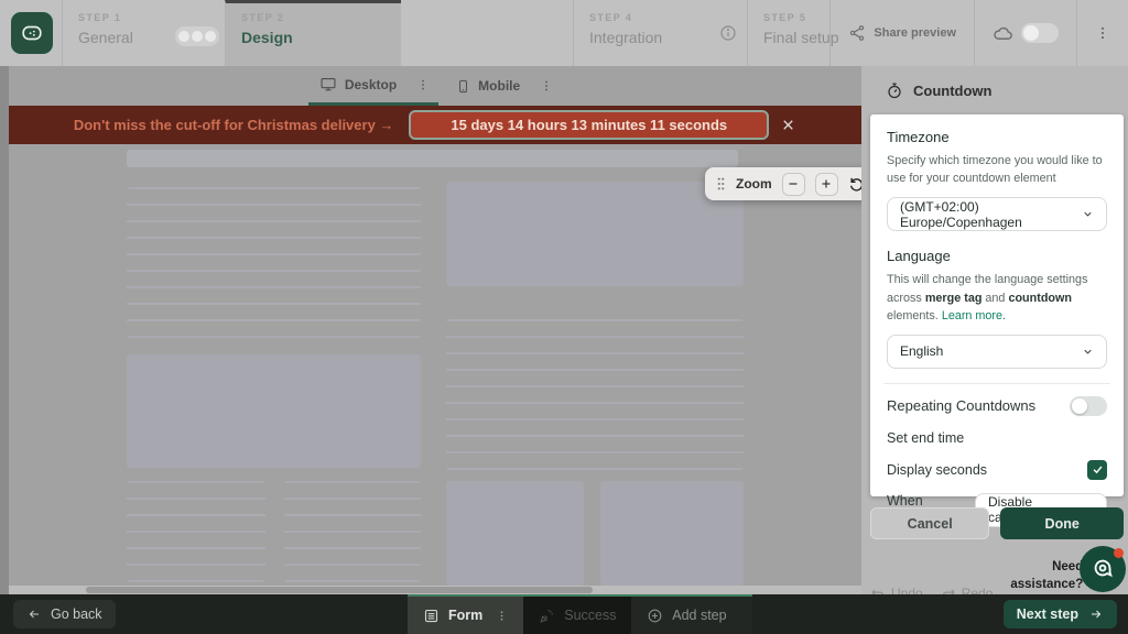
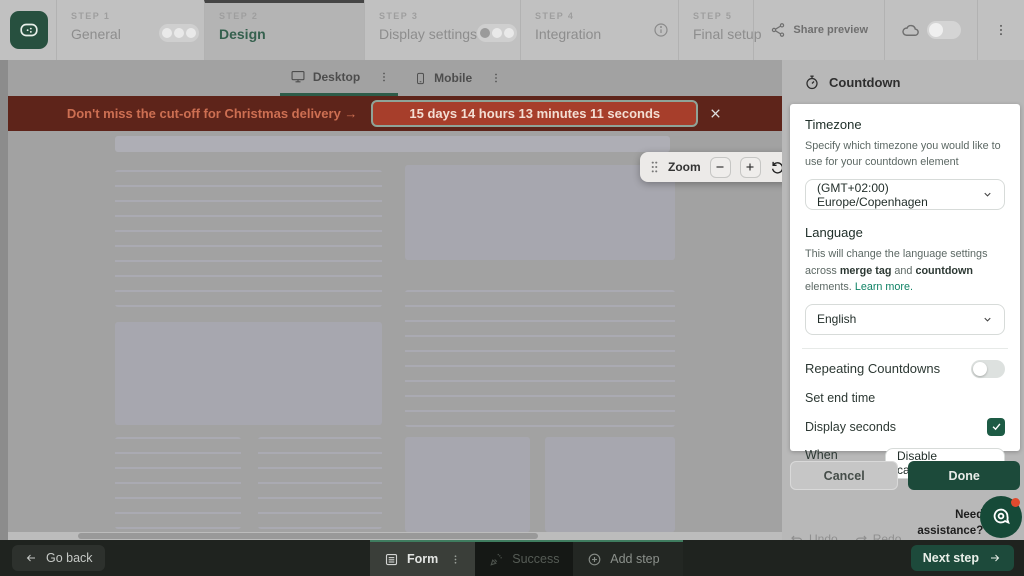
  STEP 1
  General
  Design
+ STEP 3
+ Display settings
  STEP 4
  Integration
  STEP 5
  Final setup
  Share preview
  Desktop
  Mobile
  Don't miss the cut-off for Christmas delivery →
  15 days 14 hours 13 minutes 11 seconds
  Zoom
  Countdown
  Timezone
  Specify which timezone you would like to use for your countdown element
  (GMT+02:00) Europe/Copenhagen
  Language
  This will change the language settings across merge tag and countdown elements. Learn more.
  English
  Repeating Countdowns
  Set end time
  Display seconds
  Cancel
  Done
  Nee assistance?
  Go back
  Form
  Success
  Add step
  Next step
